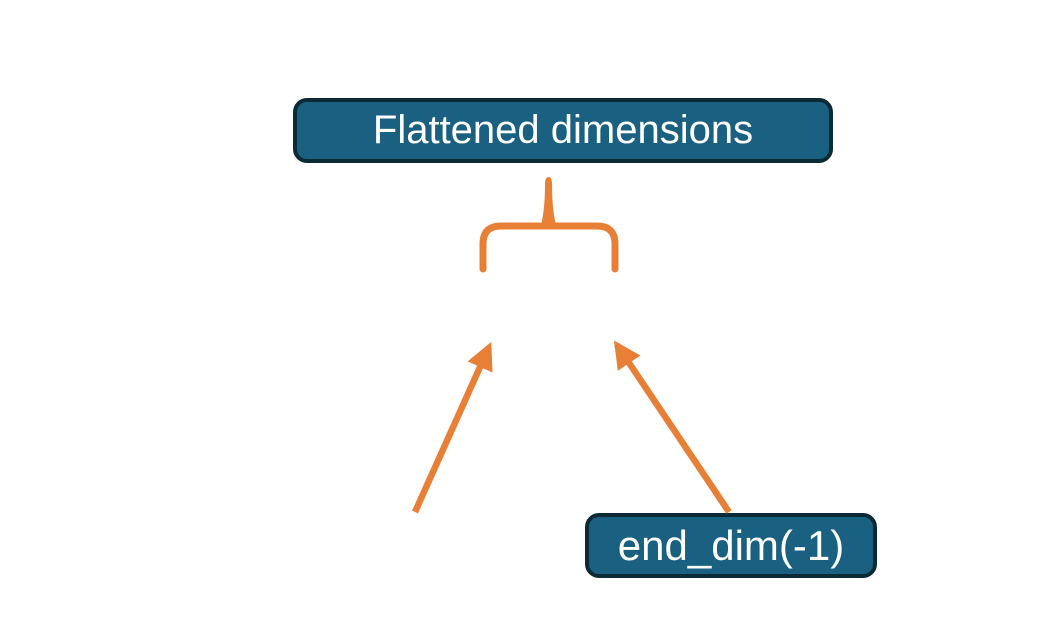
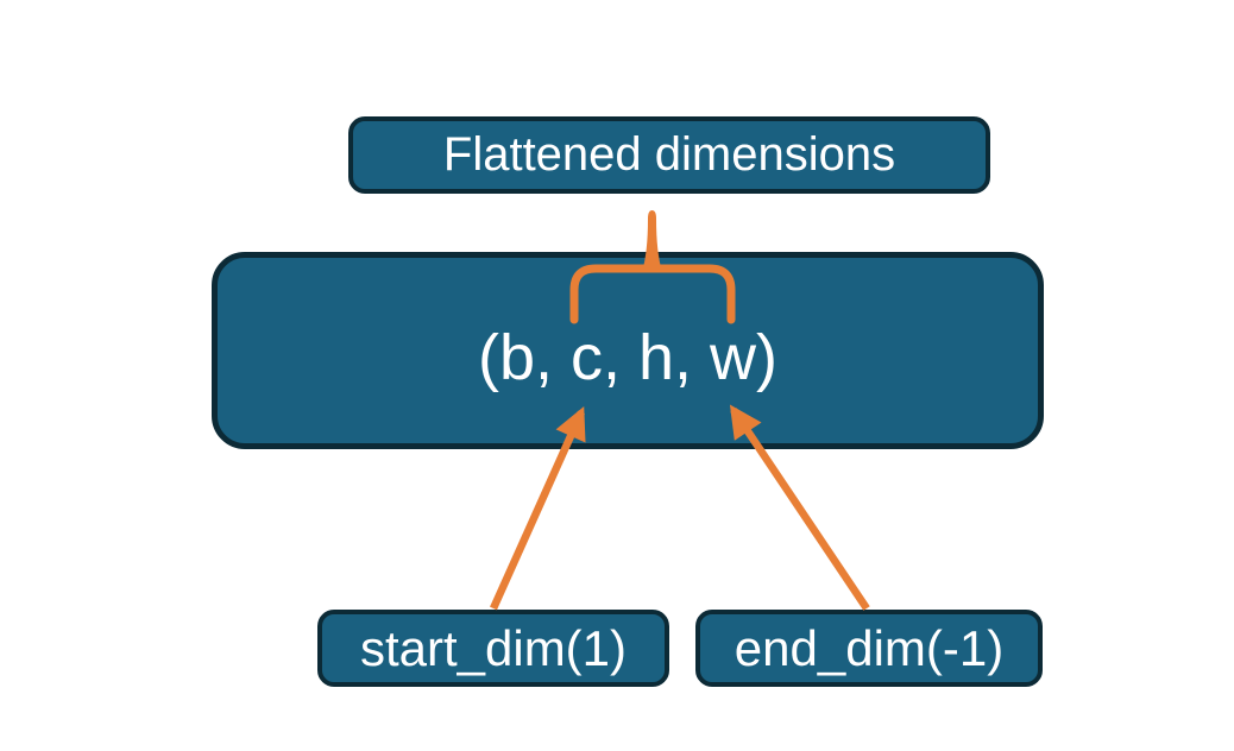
  Flattened dimensions
+ (b, c, h, w)
+ start_dim(1)
  end_dim(-1)
